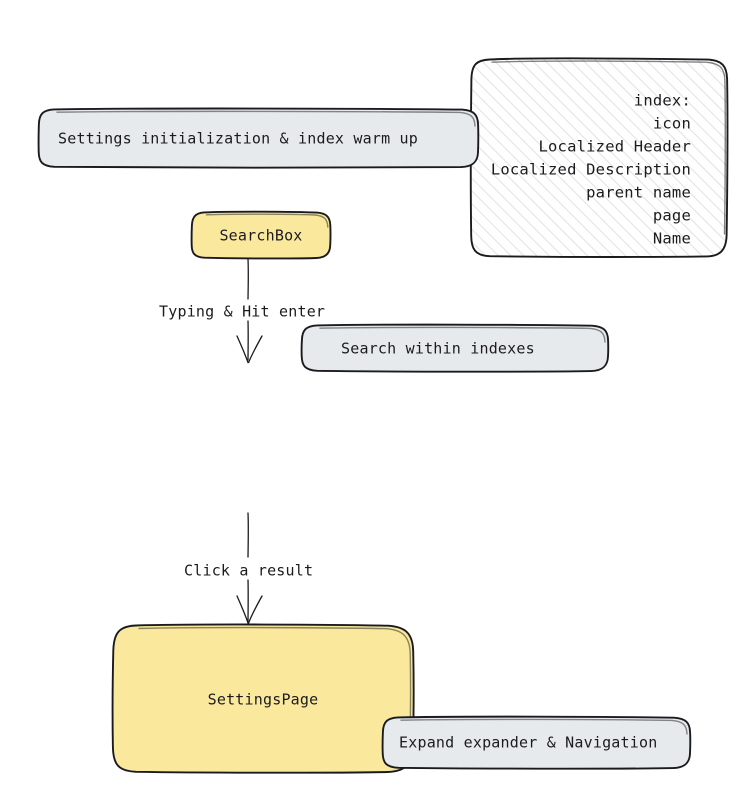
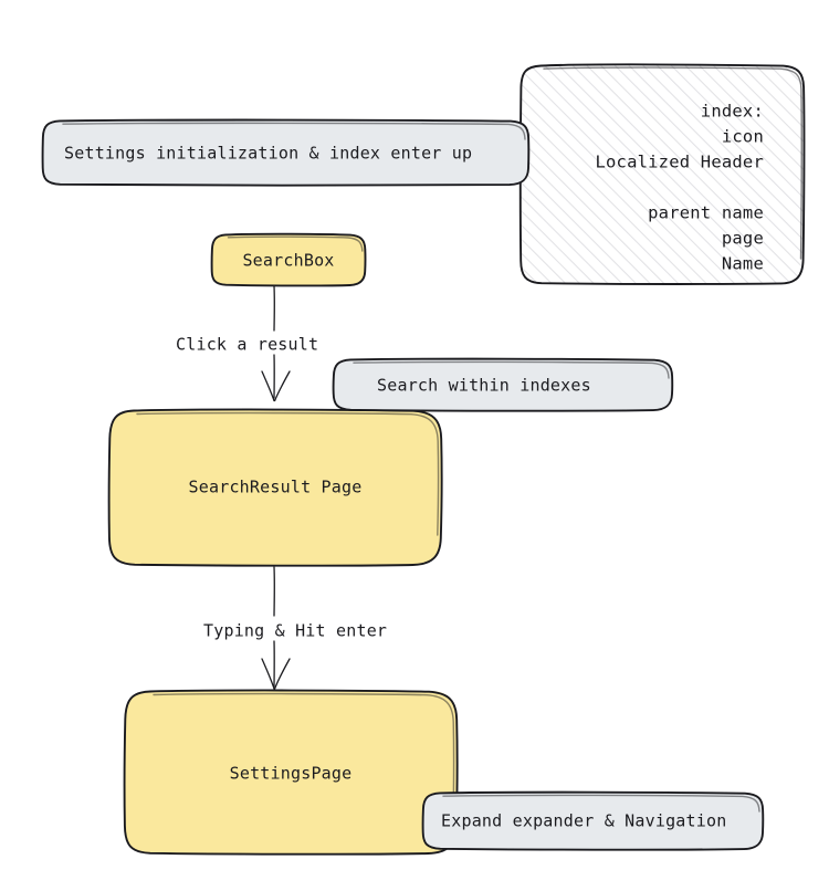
  index:
  icon
  Localized Header
- Localized Description
  parent name
  page
  Name
- Settings initialization & index warm up
+ Settings initialization & index enter up
  SearchBox
- Typing & Hit enter
+ Click a result
+ SearchResult Page
  Search within indexes
- Click a result
+ Typing & Hit enter
  SettingsPage
  Expand expander & Navigation
